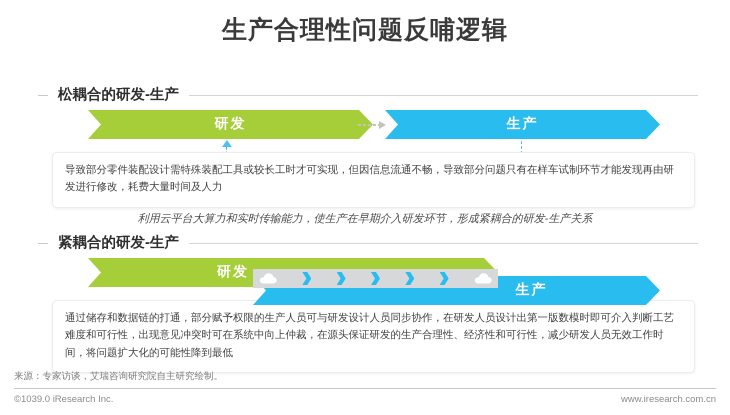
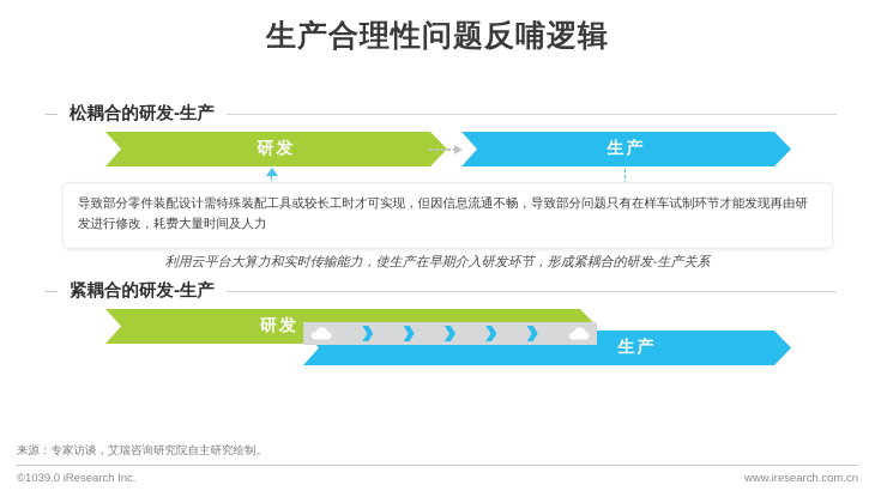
  生产合理性问题反哺逻辑
  松耦合的研发-生产
  研发
  生产
  导致部分零件装配设计需特殊装配工具或较长工时才可实现，但因信息流通不畅，导致部分问题只有在样车试制环节才能发现再由研发进行修改，耗费大量时间及人力
  利用云平台大算力和实时传输能力，使生产在早期介入研发环节，形成紧耦合的研发-生产关系
  紧耦合的研发-生产
  研发
  生产
- 通过储存和数据链的打通，部分赋予权限的生产人员可与研发设计人员同步协作，在研发人员设计出第一版数模时即可介入判断工艺难度和可行性，出现意见冲突时可在系统中向上仲裁，在源头保证研发的生产合理性、经济性和可行性，减少研发人员无效工作时间，将问题扩大化的可能性降到最低
  来源：专家访谈，艾瑞咨询研究院自主研究绘制。
  ©1039.0 iResearch Inc.
  www.iresearch.com.cn
